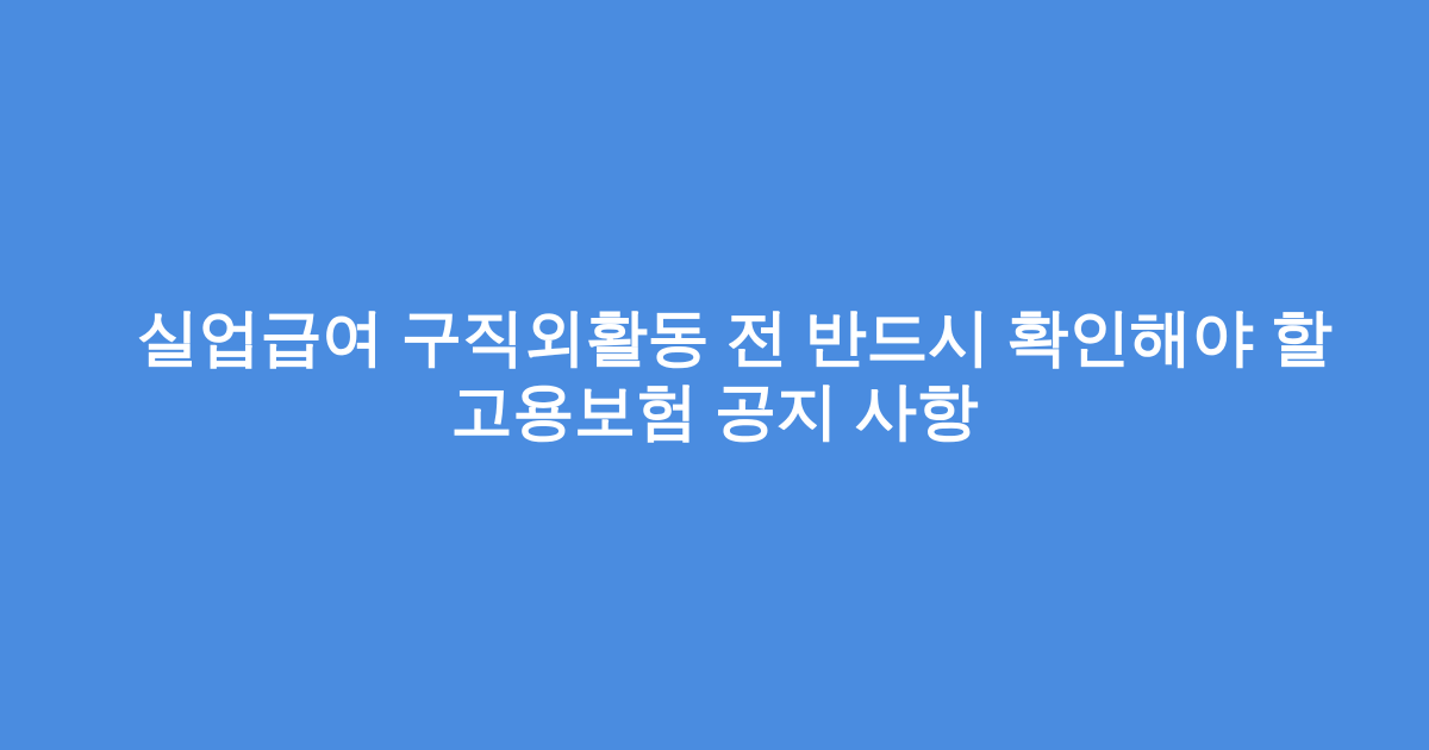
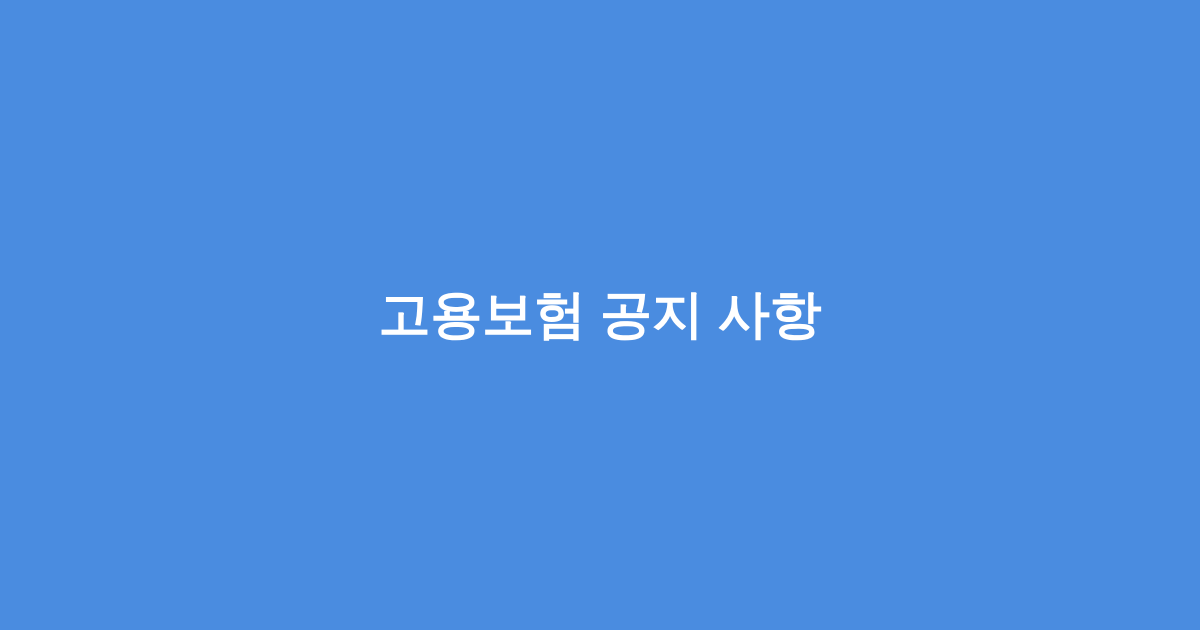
- 실업급여 구직외활동 전 반드시 확인해야 할
  고용보험 공지 사항
